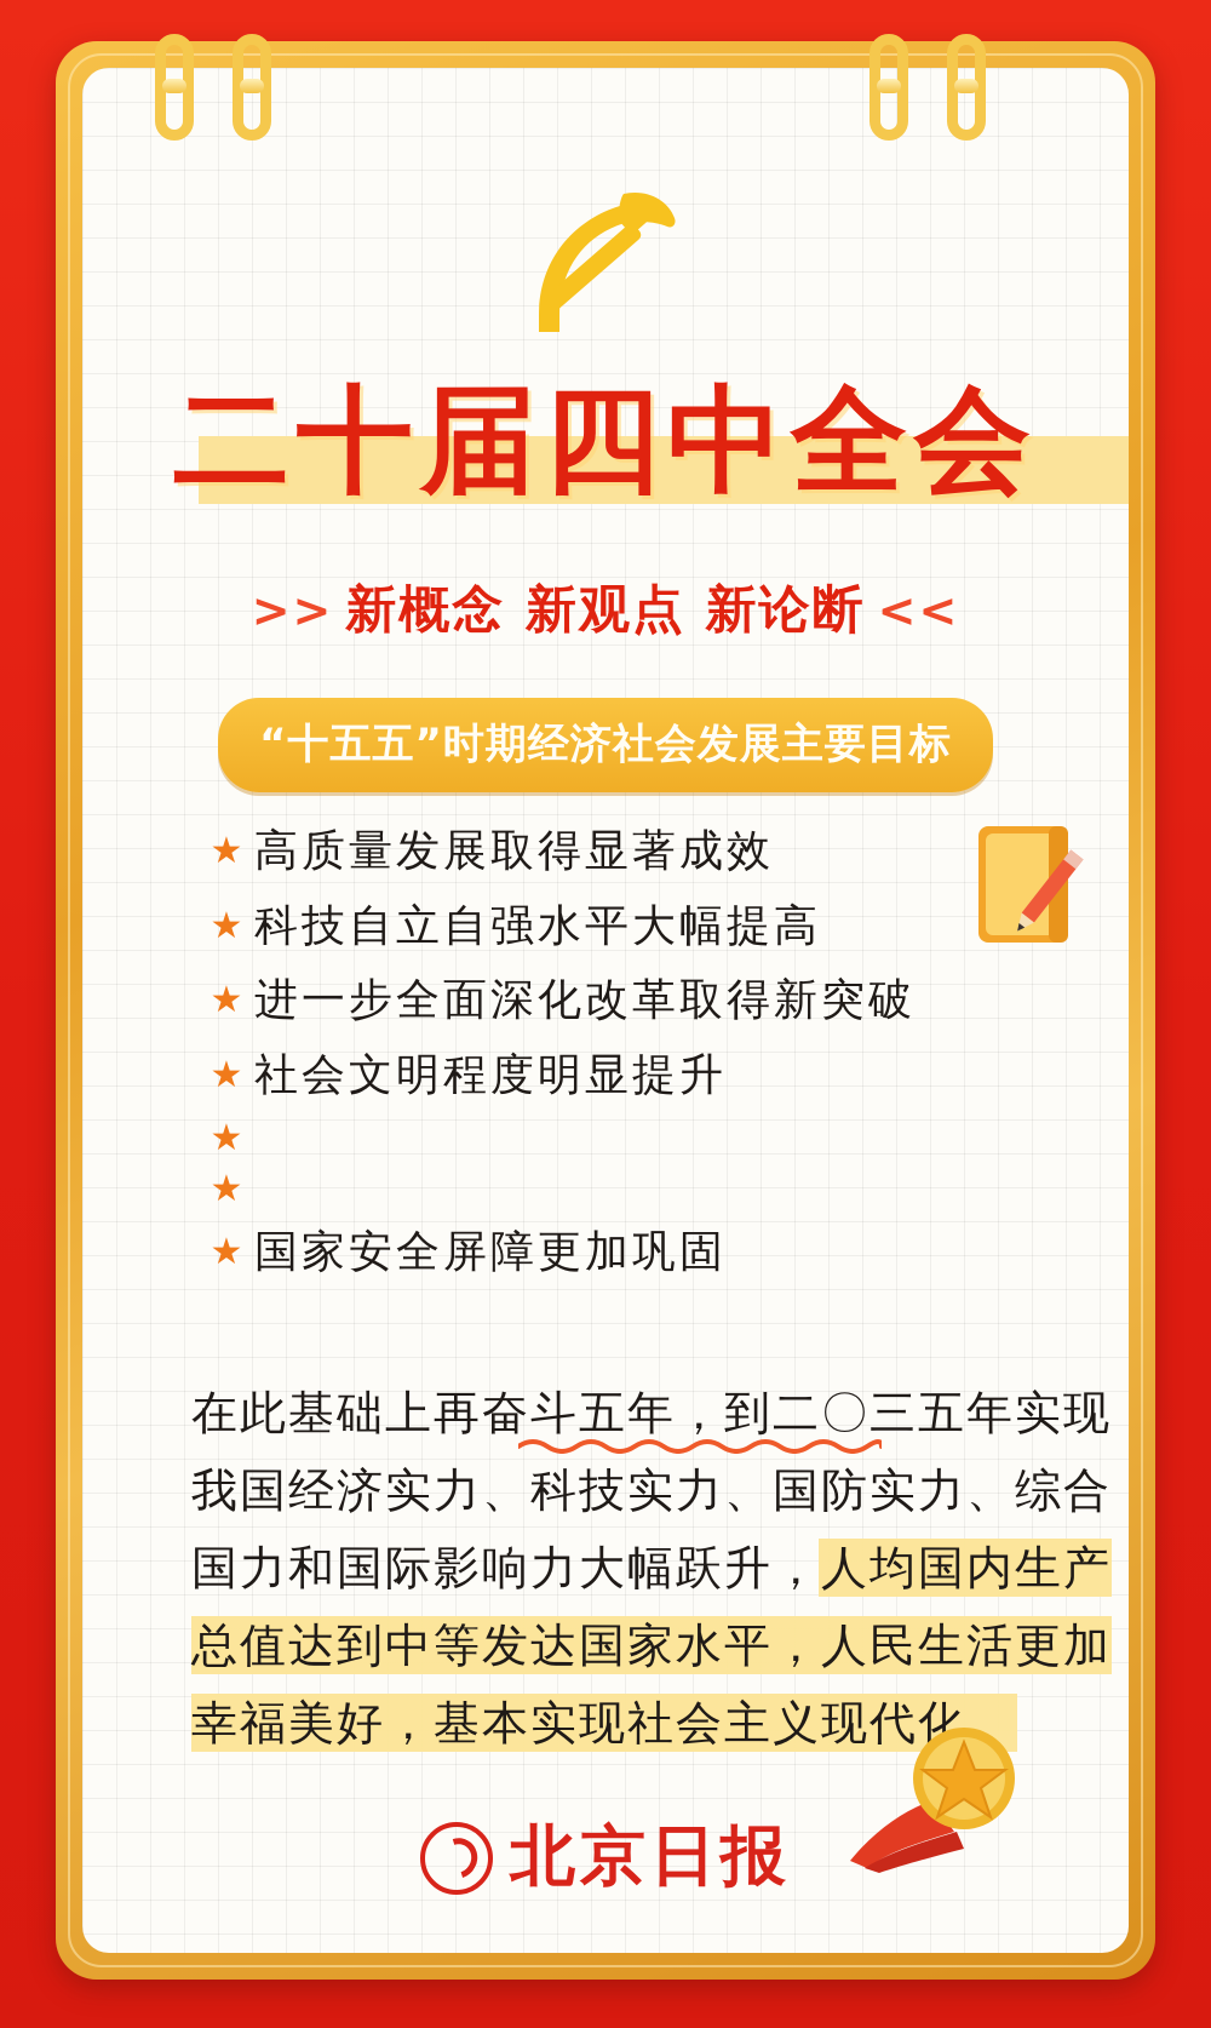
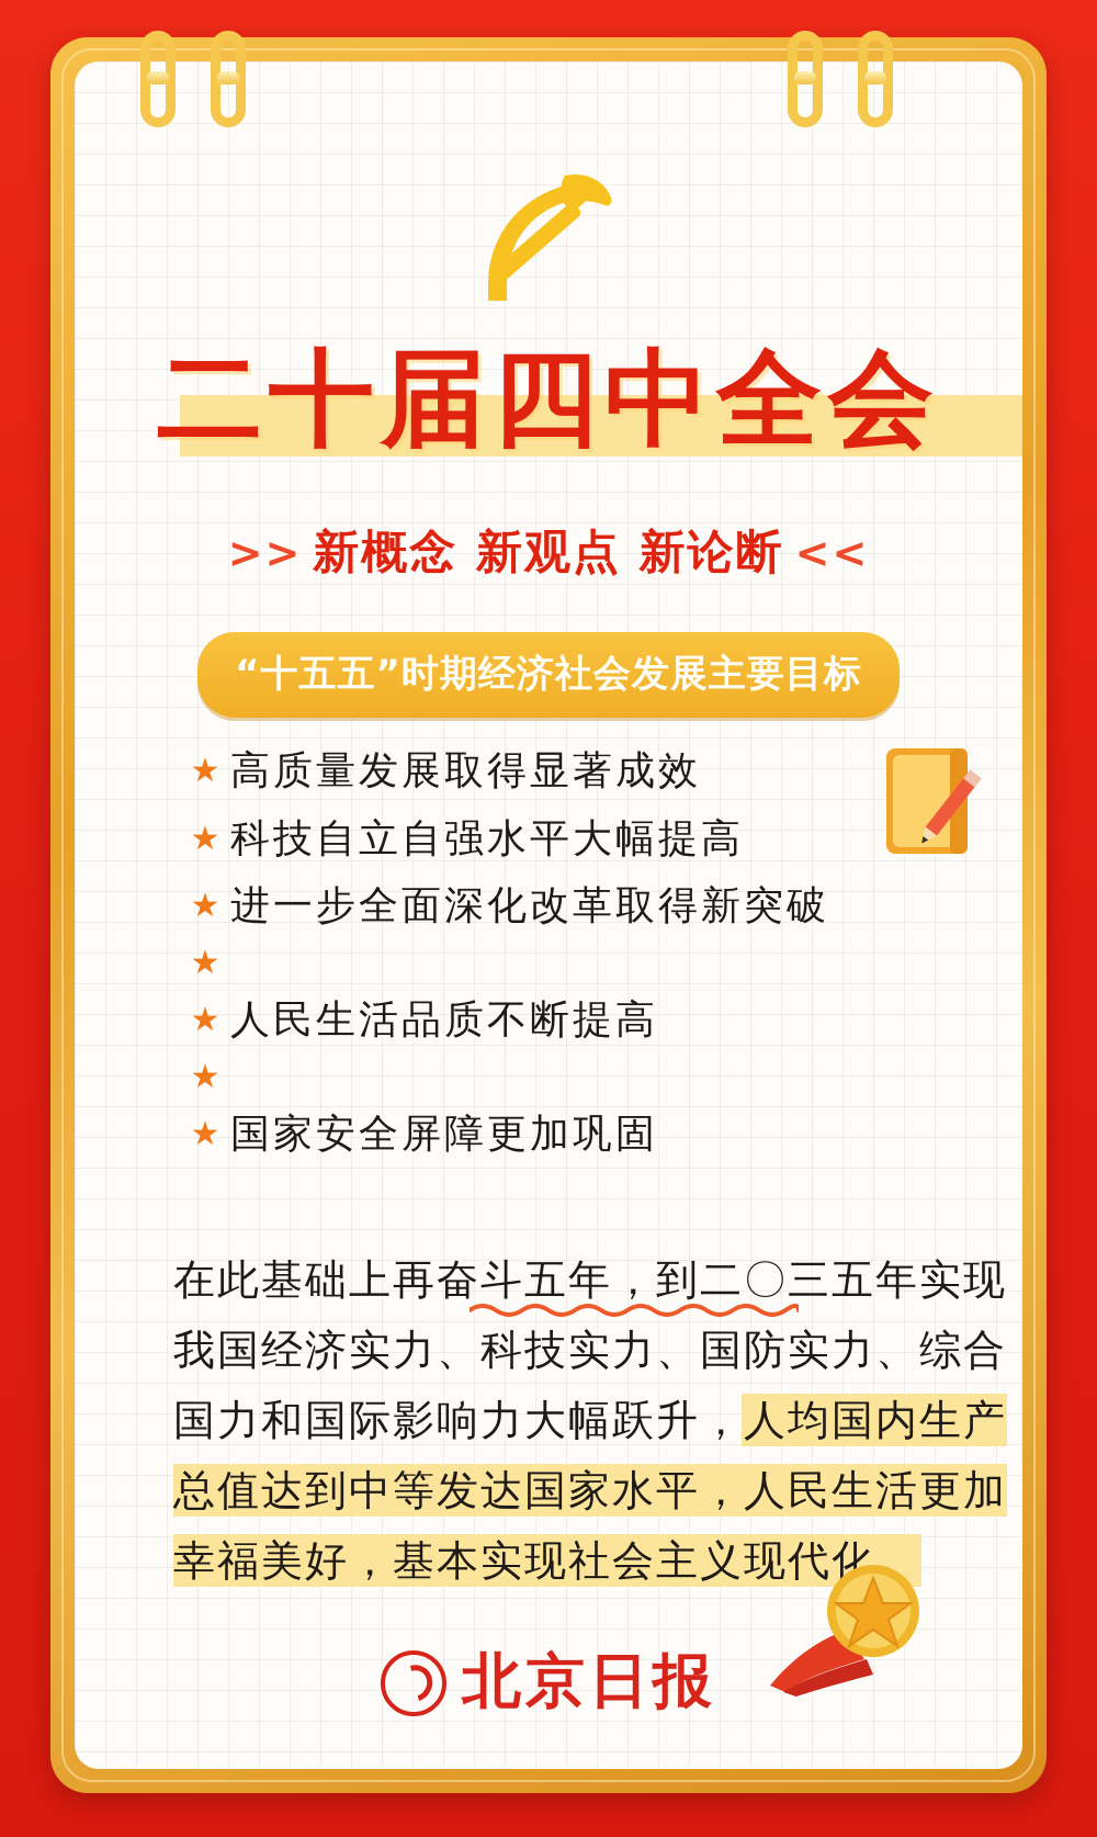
  二十届四中全会
  >> 新概念 新观点 新论断 <<
  “十五五”时期经济社会发展主要目标
  ★
  高质量发展取得显著成效
  ★
  科技自立自强水平大幅提高
  ★
  进一步全面深化改革取得新突破
  ★
- 社会文明程度明显提升
  ★
+ 人民生活品质不断提高
  ★
  ★
  国家安全屏障更加巩固
  在此基础上再奋斗五年，到二〇三五年实现我国经济实力、科技实力、国防实力、综合国力和国际影响力大幅跃升，人均国内生产总值达到中等发达国家水平，人民生活更加幸福美好，基本实现社会主义现代化。
  北京日报
